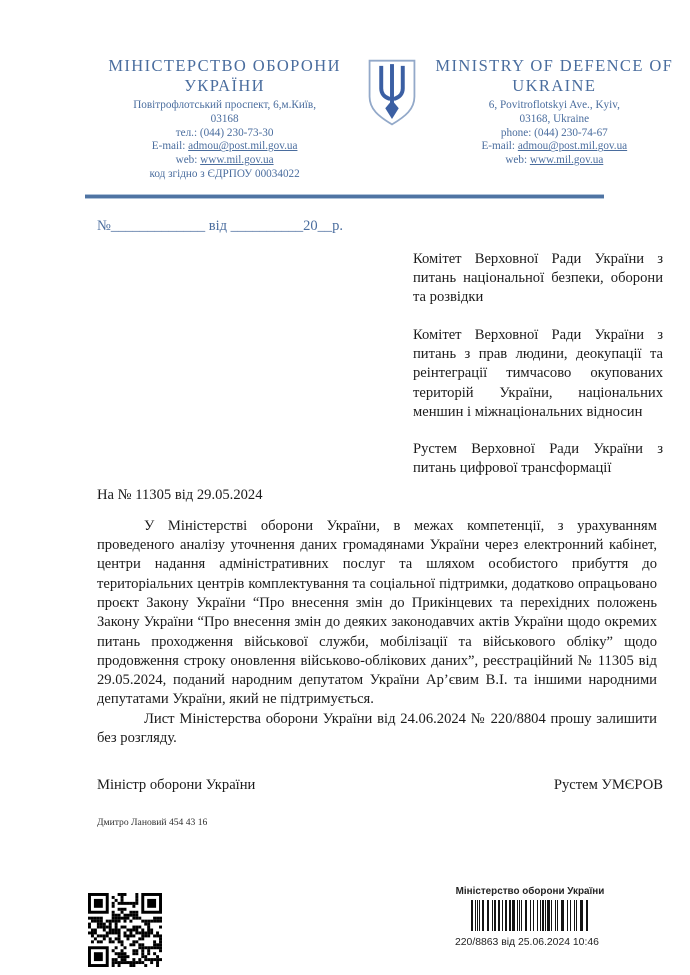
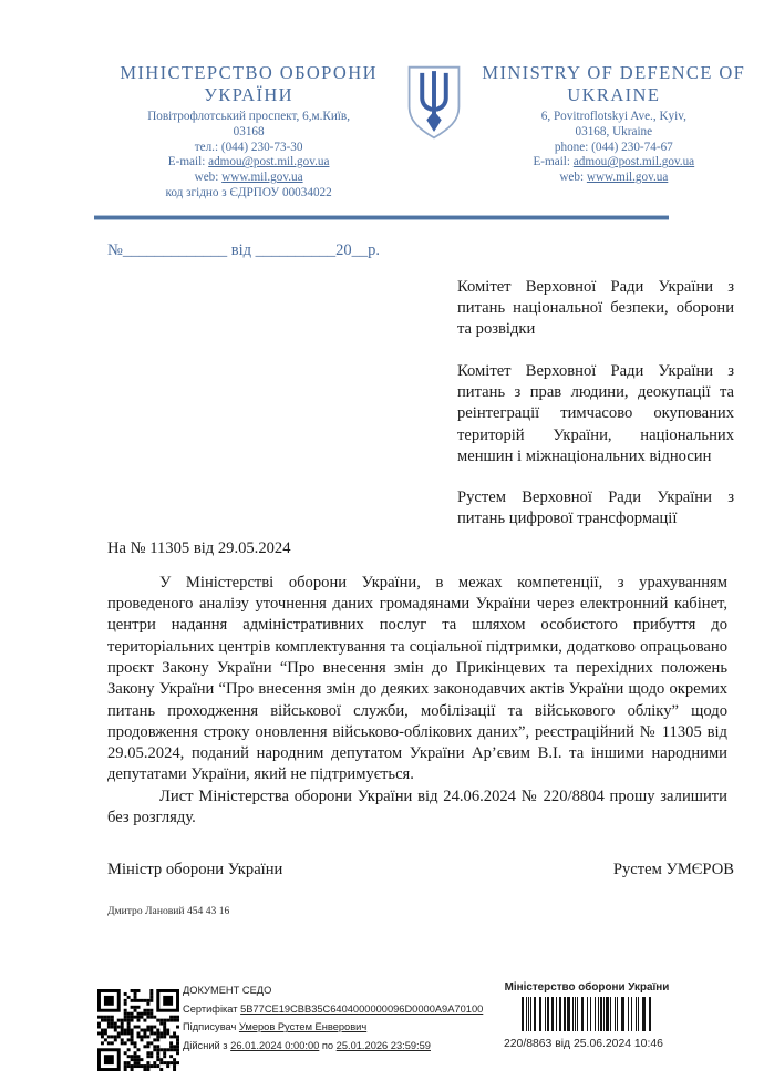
  МІНІСТЕРСТВО ОБОРОНИ УКРАЇНИ
  Повітрофлотський проспект, 6,м.Київ,
  03168
  тел.: (044) 230-73-30
  E-mail: admou@post.mil.gov.ua
  web: www.mil.gov.ua
  код згідно з ЄДРПОУ 00034022
  MINISTRY OF DEFENCE OF UKRAINE
  6, Povitroflotskyi Ave., Kyiv,
  03168, Ukraine
  phone: (044) 230-74-67
  E-mail: admou@post.mil.gov.ua
  web: www.mil.gov.ua
  №_____________ від __________20__р.
  Комітет Верховної Ради України з питань національної безпеки, оборони та розвідки
  Комітет Верховної Ради України з питань з прав людини, деокупації та реінтеграції тимчасово окупованих територій України, національних меншин і міжнаціональних відносин
  Рустем Верховної Ради України з питань цифрової трансформації
  На № 11305 від 29.05.2024
  У Міністерстві оборони України, в межах компетенції, з урахуванням проведеного аналізу уточнення даних громадянами України через електронний кабінет, центри надання адміністративних послуг та шляхом особистого прибуття до територіальних центрів комплектування та соціальної підтримки, додатково опрацьовано проєкт Закону України “Про внесення змін до Прикінцевих та перехідних положень Закону України “Про внесення змін до деяких законодавчих актів України щодо окремих питань проходження військової служби, мобілізації та військового обліку” щодо продовження строку оновлення військово-облікових даних”, реєстраційний № 11305 від 29.05.2024, поданий народним депутатом України Ар’євим В.І. та іншими народними депутатами України, який не підтримується.
  Лист Міністерства оборони України від 24.06.2024 № 220/8804 прошу залишити без розгляду.
  Міністр оборони України
  Рустем УМЄРОВ
  Дмитро Лановий 454 43 16
+ ДОКУМЕНТ СЕДО
+ Сертифікат 5B77CE19CBB35C6404000000096D0000A9A70100
+ Підписувач Умеров Рустем Енверович
+ Дійсний з 26.01.2024 0:00:00 по 25.01.2026 23:59:59
  Міністерство оборони України
  220/8863 від 25.06.2024 10:46
